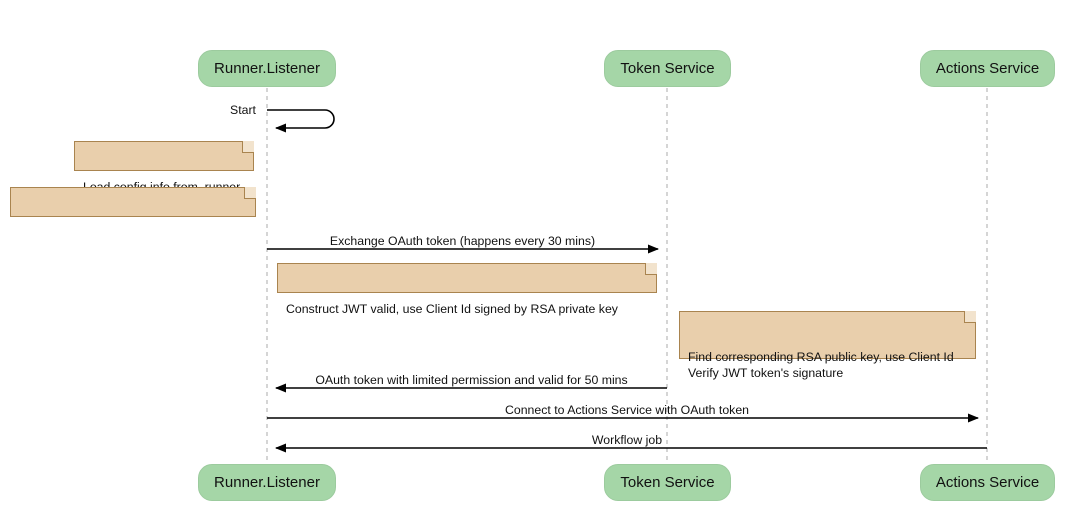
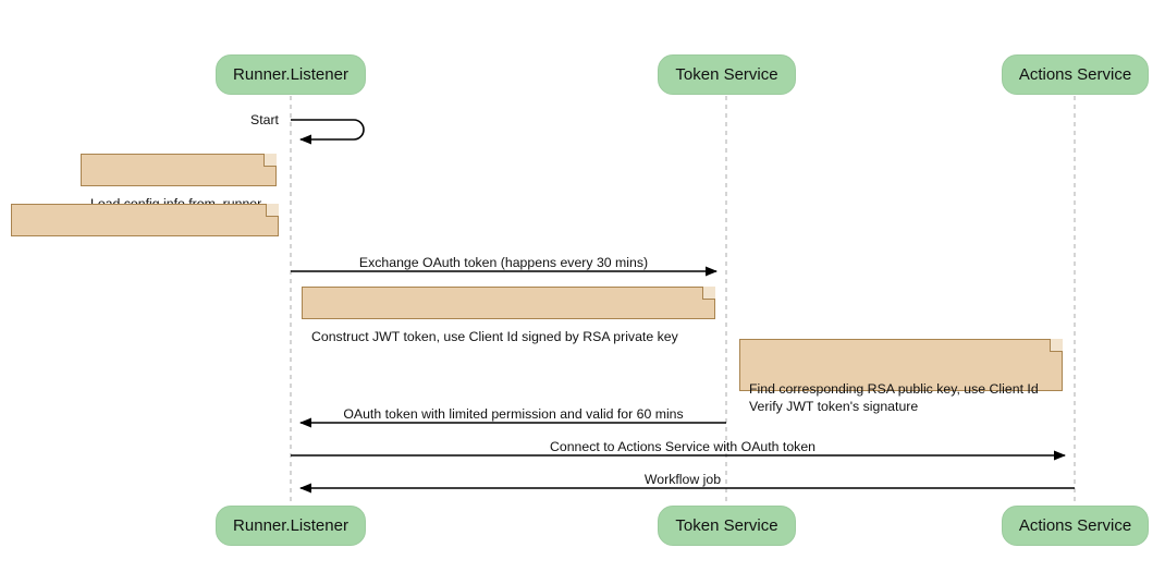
  Runner.Listener
  Token Service
  Actions Service
  Runner.Listener
  Token Service
  Actions Service
  Start
  Exchange OAuth token (happens every 30 mins)
- OAuth token with limited permission and valid for 50 mins
+ OAuth token with limited permission and valid for 60 mins
  Connect to Actions Service with OAuth token
  Workflow job
- Construct JWT valid, use Client Id signed by RSA private key
+ Construct JWT token, use Client Id signed by RSA private key
  Find corresponding RSA public key, use Client Id
  Verify JWT token's signature
